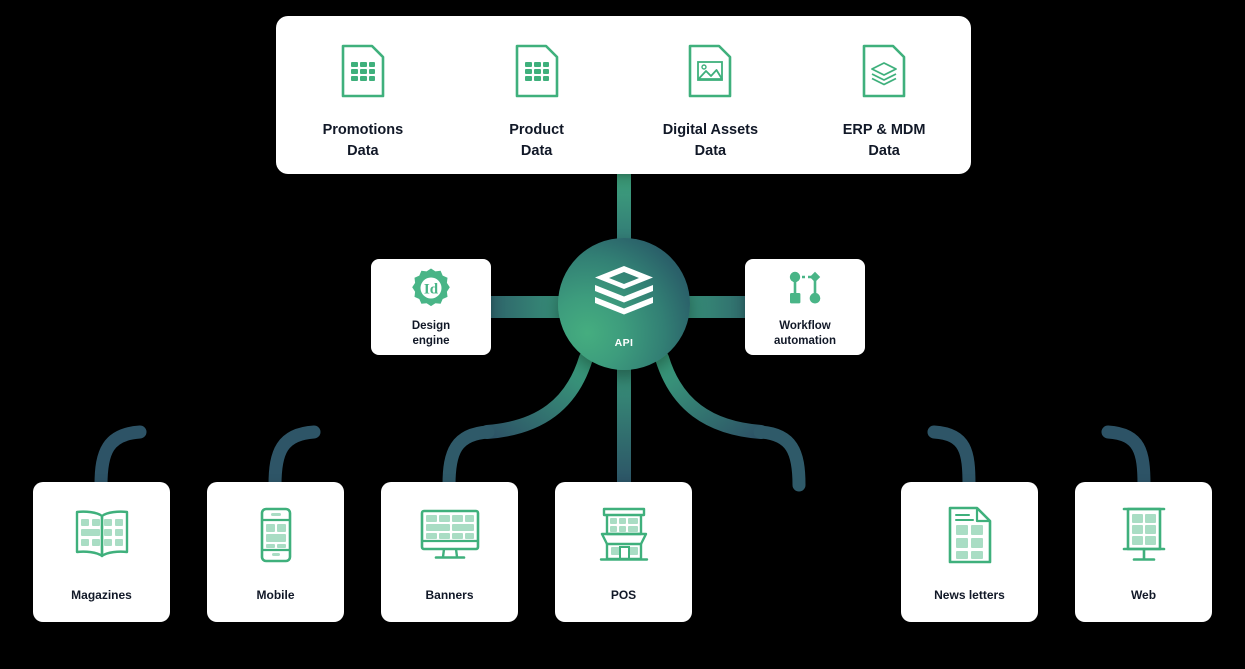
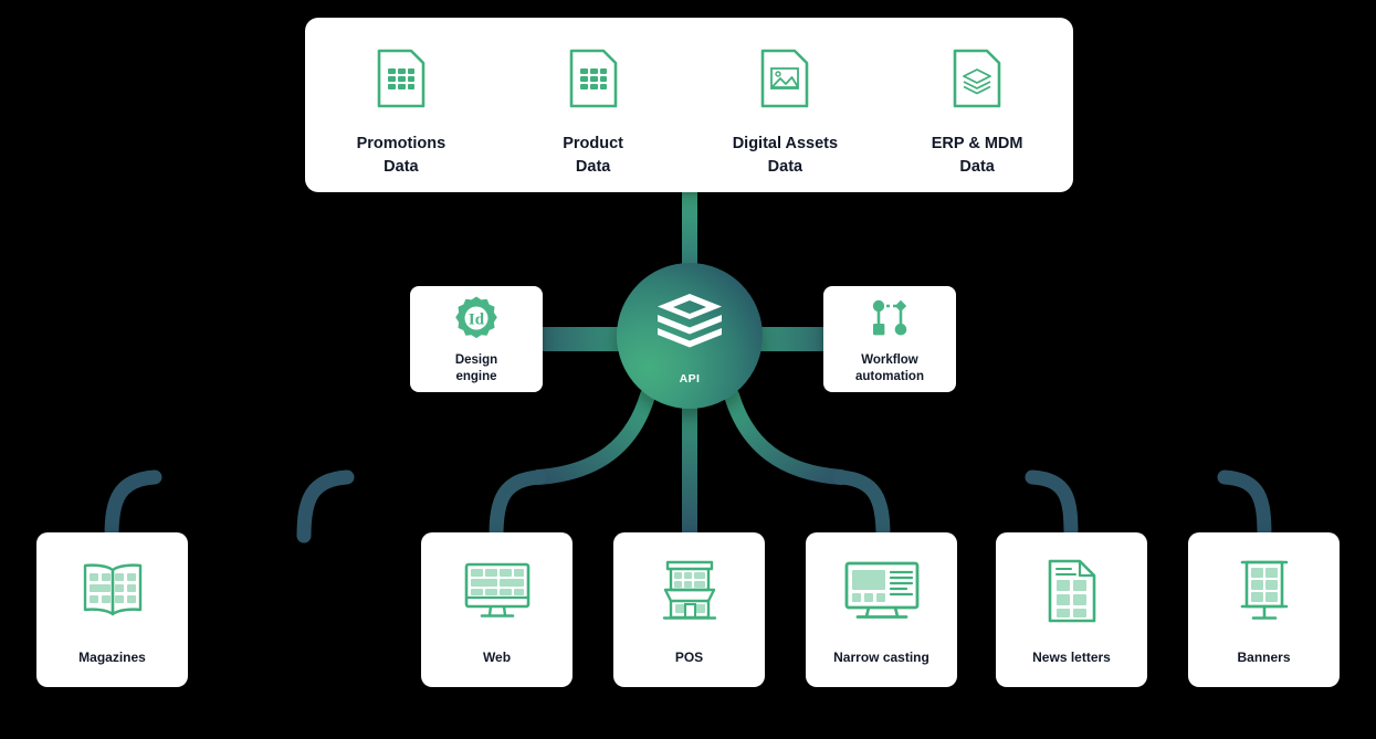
  Promotions
  Data
  Product
  Data
  Digital Assets
  Data
  ERP & MDM
  Data
  Id
  Design
  engine
  Workflow
  automation
  API
  Magazines
- Mobile
- Banners
+ Web
  POS
+ Narrow casting
  News letters
- Web
+ Banners
